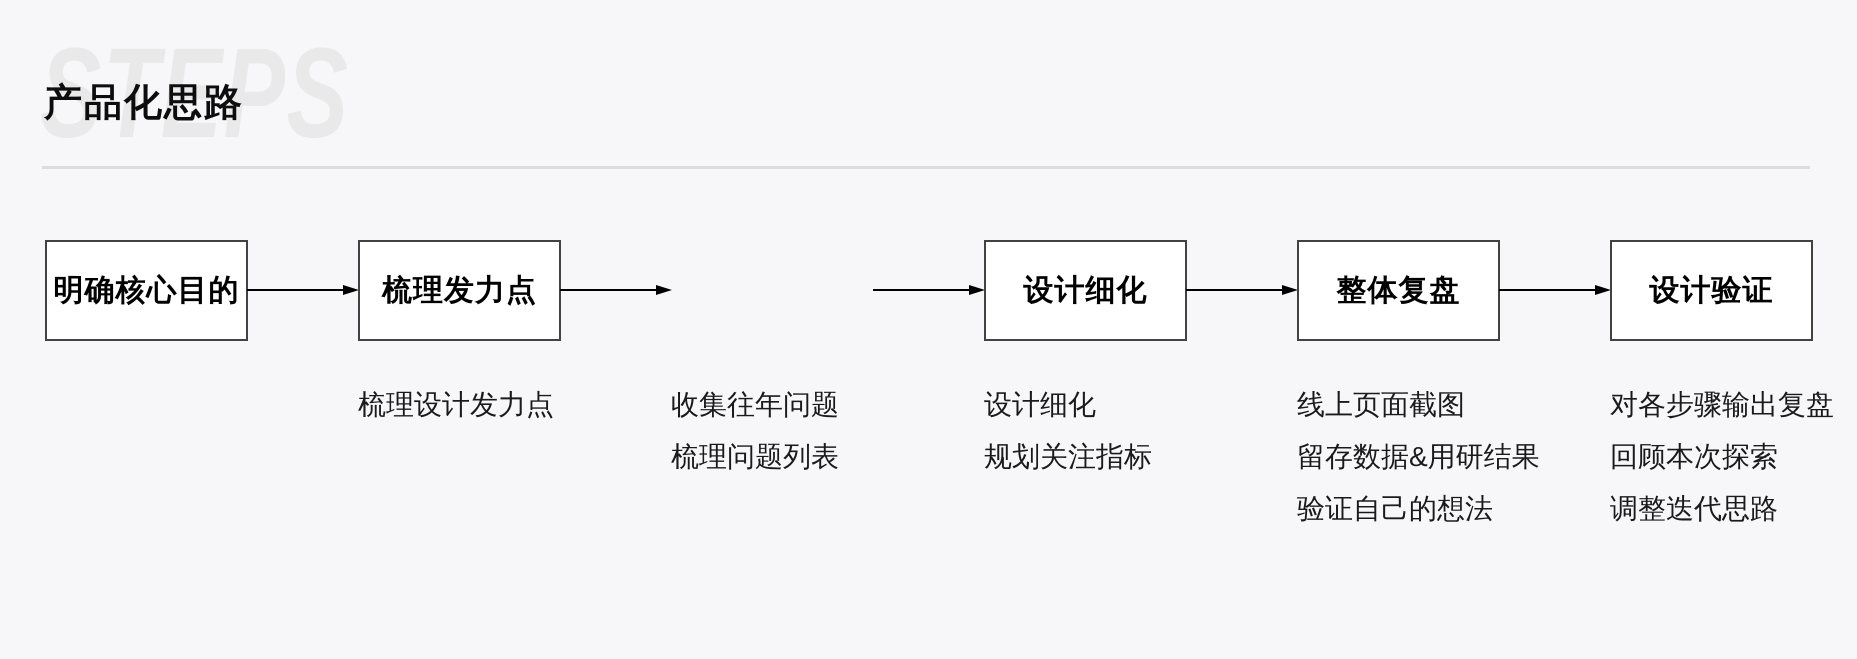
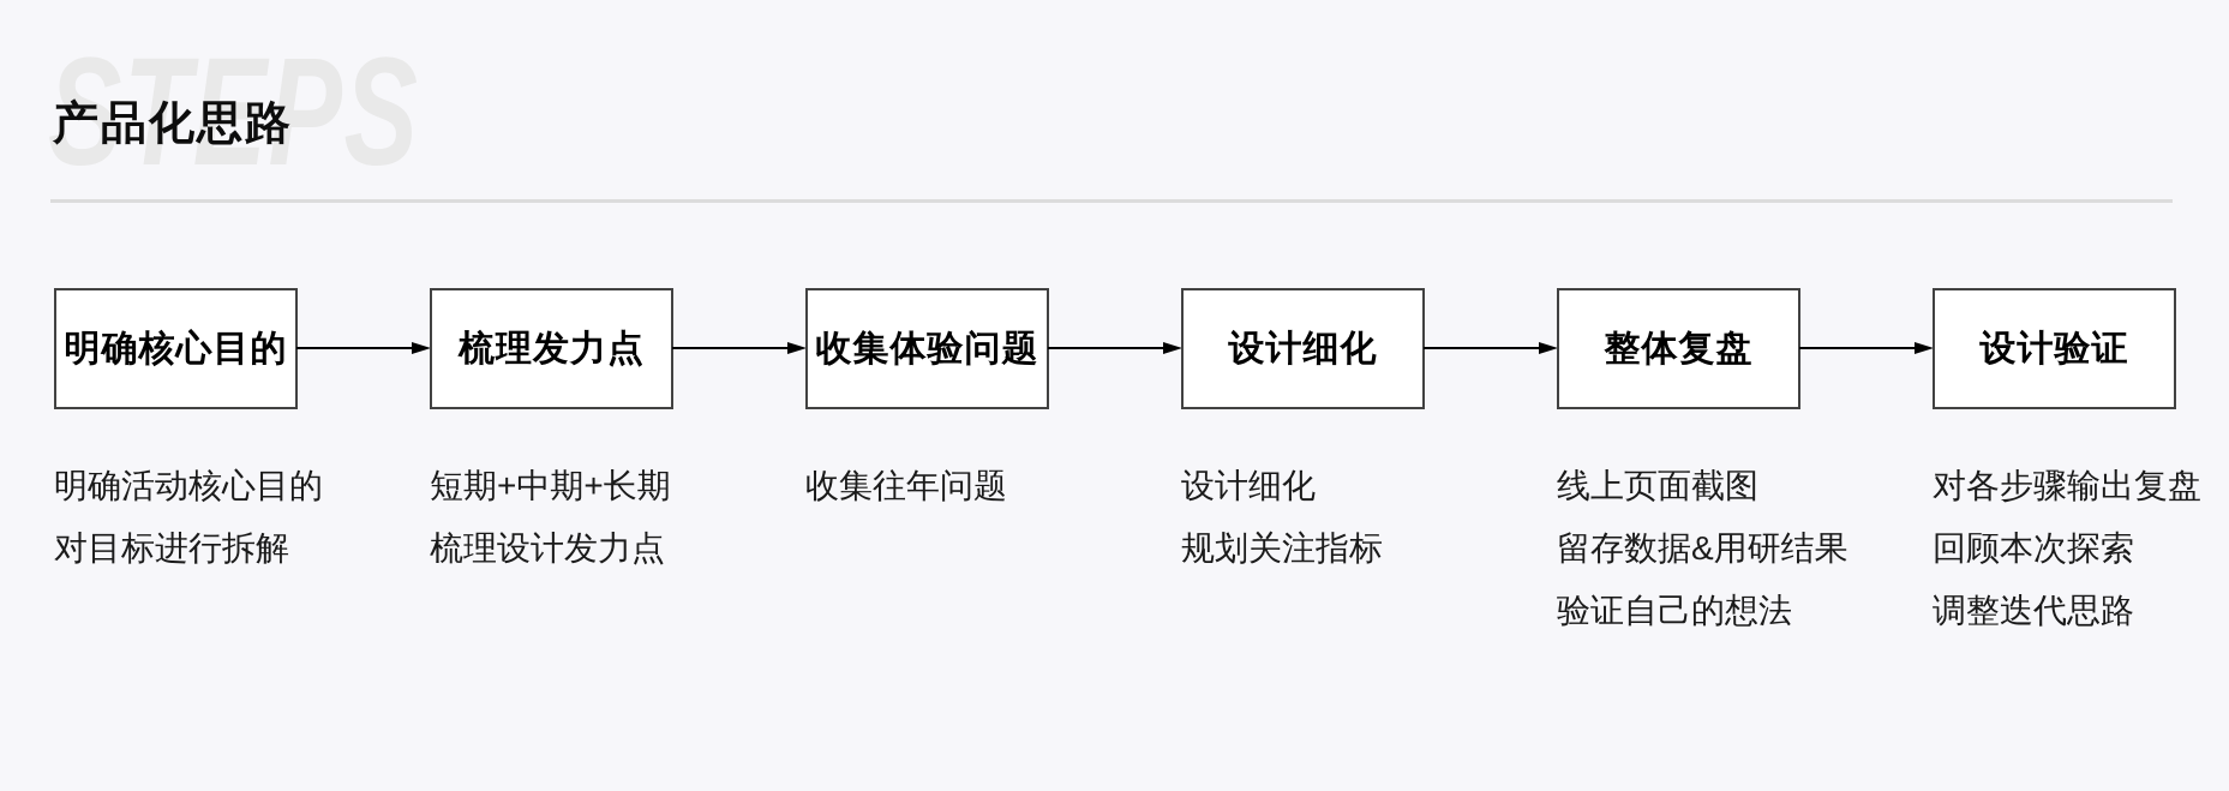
  STEPS
  产品化思路
  明确核心目的
+ 明确活动核心目的
+ 对目标进行拆解
  梳理发力点
+ 短期+中期+长期
  梳理设计发力点
+ 收集体验问题
  收集往年问题
- 梳理问题列表
  设计细化
  设计细化
  规划关注指标
  整体复盘
  线上页面截图
  留存数据&用研结果
  验证自己的想法
  设计验证
  对各步骤输出复盘
  回顾本次探索
  调整迭代思路
